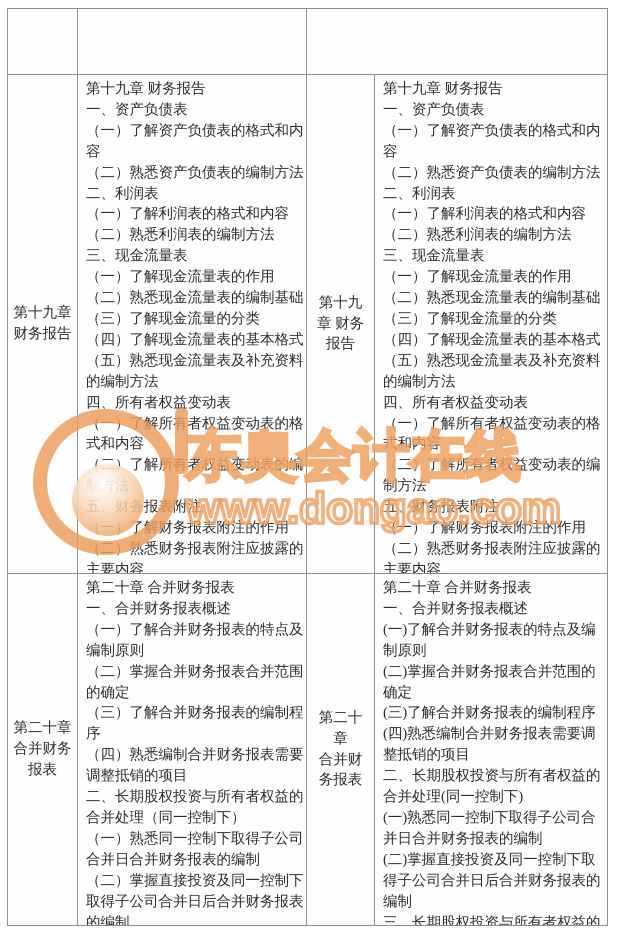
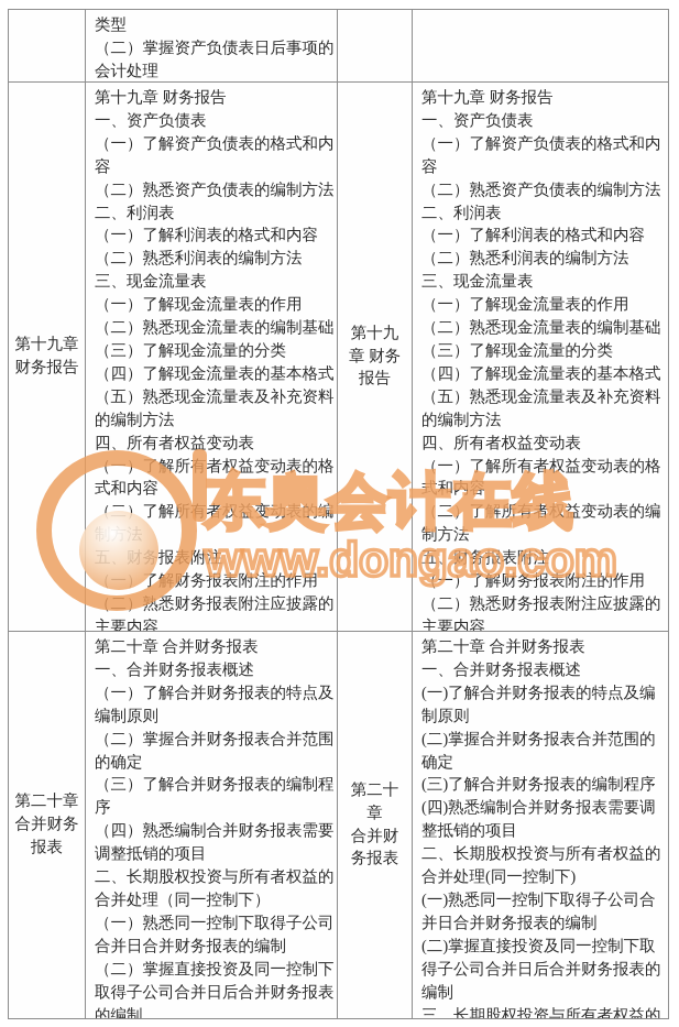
+ 类型
+ （二）掌握资产负债表日后事项的会计处理
  第十九章
  财务报告
  第十九章 财务报告
  一、资产负债表
  （一）了解资产负债表的格式和内容
  （二）熟悉资产负债表的编制方法
  二、利润表
  （一）了解利润表的格式和内容
  （二）熟悉利润表的编制方法
  三、现金流量表
  （一）了解现金流量表的作用
  （二）熟悉现金流量表的编制基础
  （三）了解现金流量的分类
  （四）了解现金流量表的基本格式
  （五）熟悉现金流量表及补充资料的编制方法
  四、所有者权益变动表
  （一）了解所有者权益变动表的格式和内容
  （）了解所有者权益变动表的编
  了解财务报表附注的作用
  （二）熟悉财务报表附注应披露的主要内容
  第十九
  章 财务
  报告
  第十九章 财务报告
  一、资产负债表
  （一）了解资产负债表的格式和内容
  （二）熟悉资产负债表的编制方法
  二、利润表
  （一）了解利润表的格式和内容
  （二）熟悉利润表的编制方法
  三、现金流量表
  （一）了解现金流量表的作用
  （二）熟悉现金流量表的编制基础
  （三）了解现金流量的分类
  （四）了解现金流量表的基本格式
  （五）熟悉现金流量表及补充资料的编制方法
  四、所有者权益变动表
  （一）了解所有者权益变动表的格式和内容
  （二）了解所有者权益变动表的编制方法
  五、财务报表附注
  （一）了解财务报表附注的作用
  （二）熟悉财务报表附注应披露的主要内容
  第二十章
  合并财务
  报表
  第二十章 合并财务报表
  一、合并财务报表概述
  （一）了解合并财务报表的特点及编制原则
  （二）掌握合并财务报表合并范围的确定
  （三）了解合并财务报表的编制程序
  （四）熟悉编制合并财务报表需要调整抵销的项目
  二、长期股权投资与所有者权益的合并处理（同一控制下）
  （一）熟悉同一控制下取得子公司合并日合并财务报表的编制
  （二）掌握直接投资及同一控制下取得子公司合并日后合并财务报表的编制
  第二十
  章
  合并财
  务报表
  第二十章 合并财务报表
  一、合并财务报表概述
  (一)了解合并财务报表的特点及编制原则
  (二)掌握合并财务报表合并范围的确定
  (三)了解合并财务报表的编制程序
  (四)熟悉编制合并财务报表需要调整抵销的项目
  二、长期股权投资与所有者权益的合并处理(同一控制下)
  (一)熟悉同一控制下取得子公司合并日合并财务报表的编制
  (二)掌握直接投资及同一控制下取得子公司合并日后合并财务报表的编制
  三、长期股权投资与所有者权益的
  东奥会计在线
  www.dongao.com
